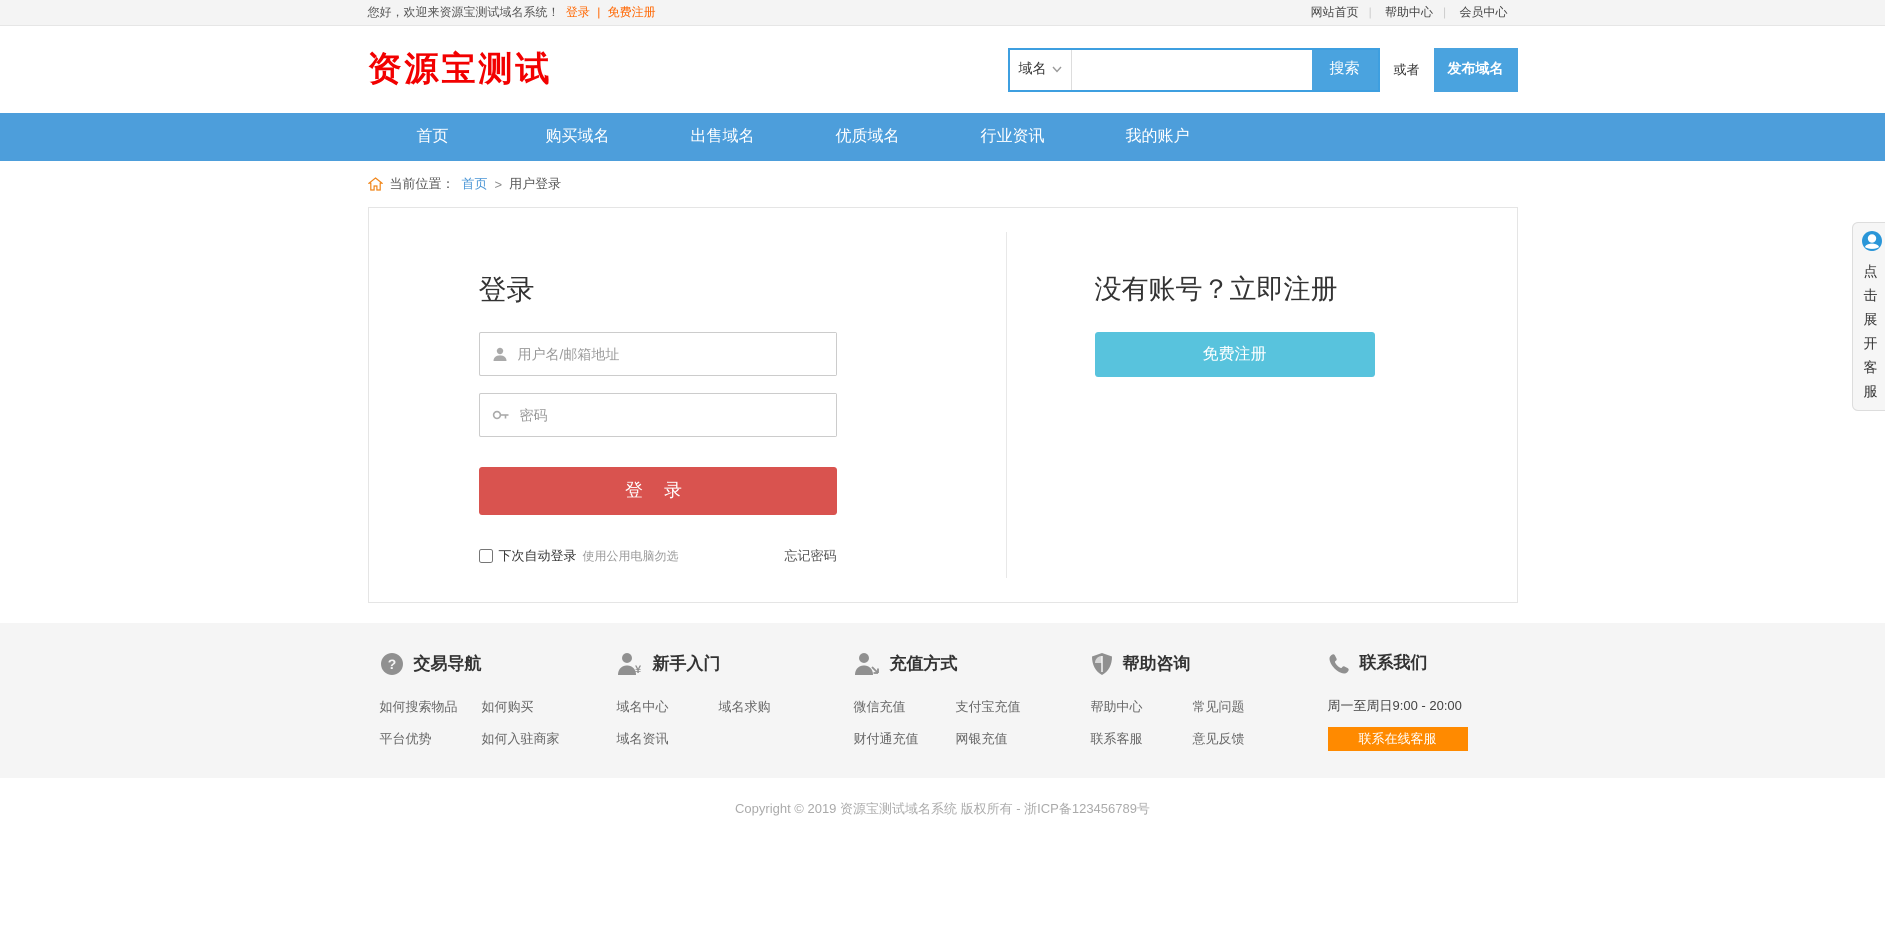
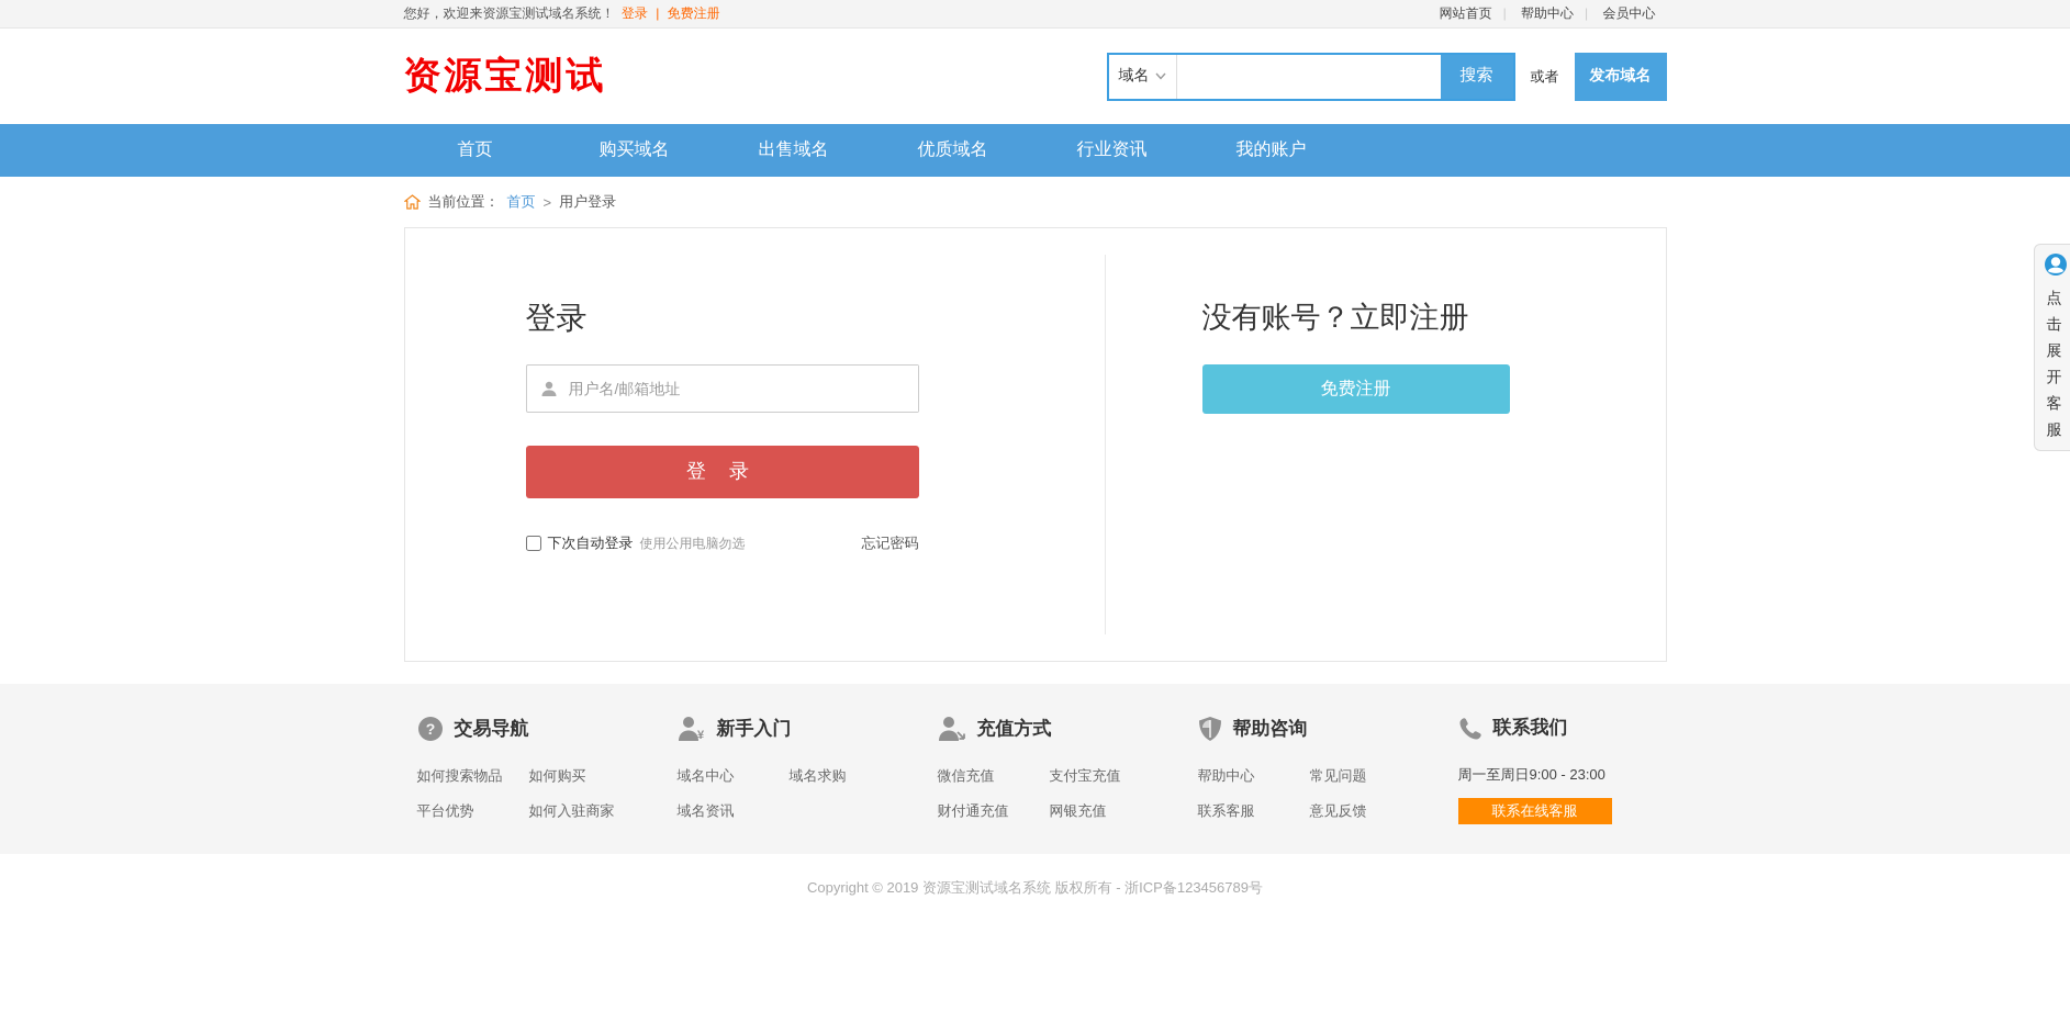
  您好，欢迎来资源宝测试域名系统！ 登录 | 免费注册
  网站首页 | 帮助中心 | 会员中心
  资源宝测试
  域名
  搜索
  或者
  发布域名
  首页
  购买域名
  出售域名
  优质域名
  行业资讯
  我的账户
  当前位置：
  首页
  >
  用户登录
  登录
  用户名/邮箱地址
- 密码
  登 录
  下次自动登录
  使用公用电脑勿选
  忘记密码
  没有账号？立即注册
  免费注册
  ?
  交易导航
  如何搜索物品
  如何购买
  平台优势
  如何入驻商家
  ¥
  新手入门
  域名中心
  域名求购
  域名资讯
  充值方式
  微信充值
  支付宝充值
  财付通充值
  网银充值
  帮助咨询
  帮助中心
  常见问题
  联系客服
  意见反馈
  联系我们
- 周一至周日9:00 - 20:00
+ 周一至周日9:00 - 23:00
  联系在线客服
  Copyright © 2019 资源宝测试域名系统 版权所有 - 浙ICP备123456789号
  点
  击
  展
  开
  客
  服
